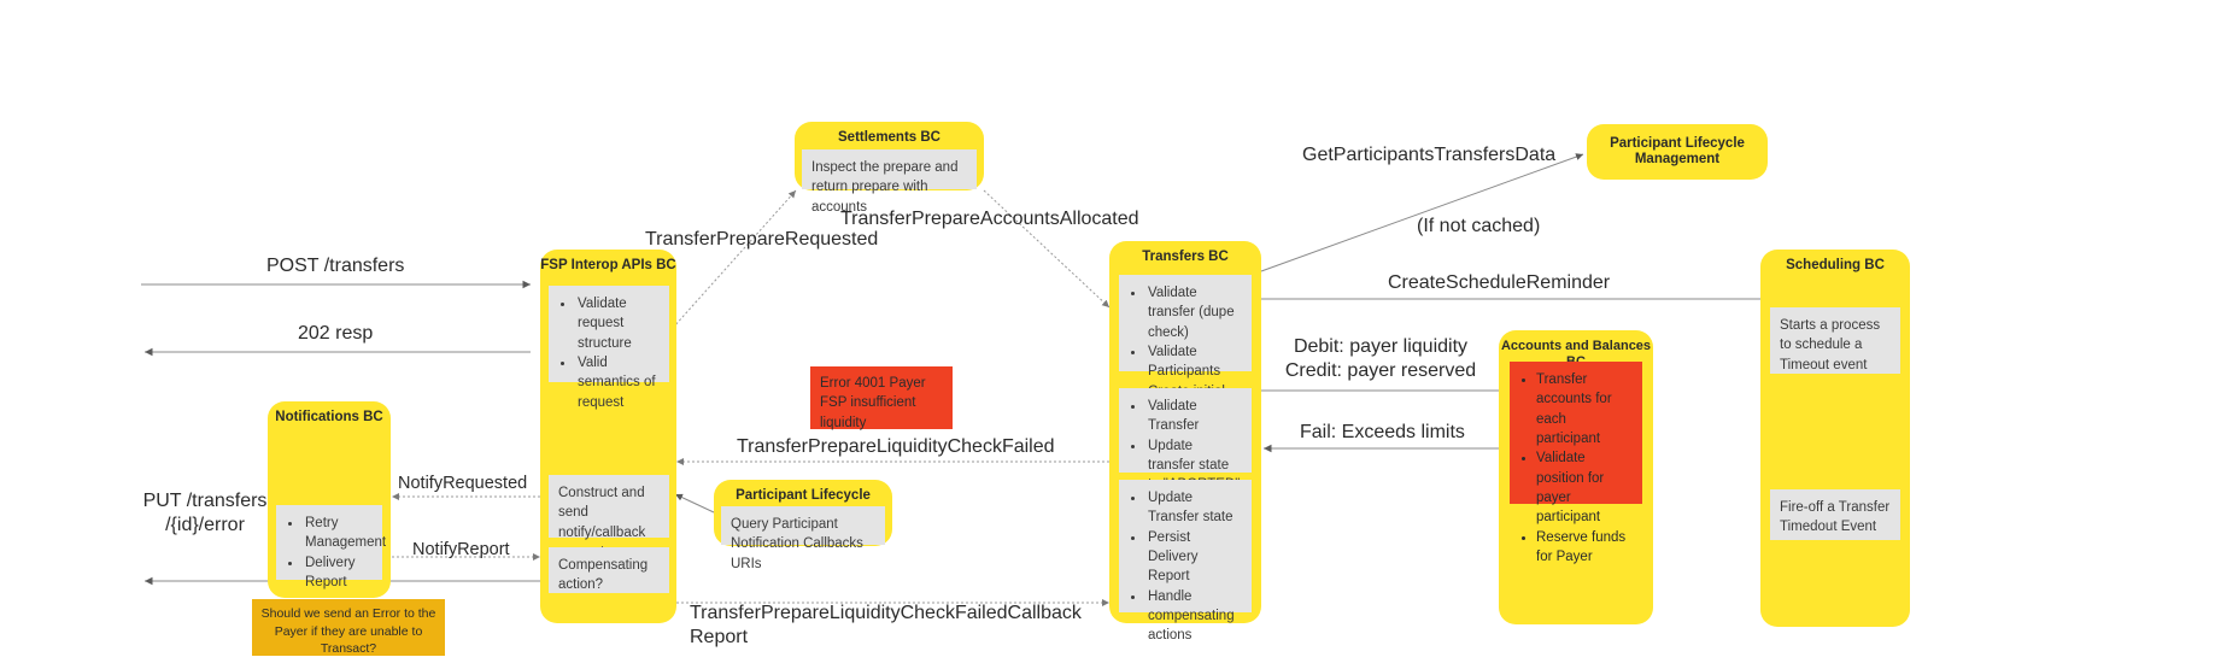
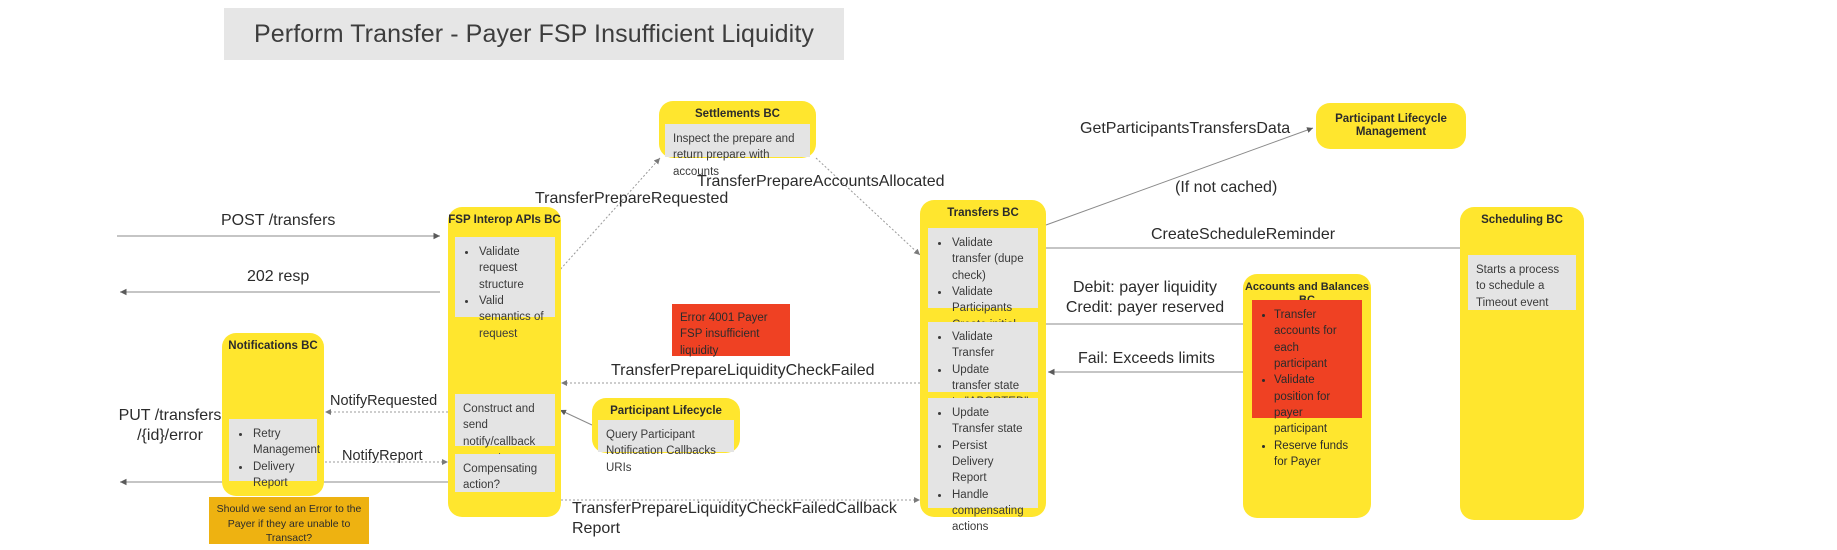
+ Perform Transfer - Payer FSP Insufficient Liquidity
  Settlements BC
  Inspect the prepare and return prepare with accounts
  FSP Interop APIs BC
  Validate request structure
  Valid semantics of request
  Construct and send notify/callback
  Compensating action?
  Transfers BC
  Validate transfer (dupe check)
  Validate Participants
  Validate Transfer
  Update Transfer state
  Persist Delivery Report
  Handle compensating actions
  Accounts and Balances
  Transfer accounts for each participant
  Validate position for payer participant
  Reserve funds for Payer
  Scheduling BC
  Starts a process to schedule a Timeout event
- Fire-off a Transfer Timedout Event
  Notifications BC
  Retry Management
  Delivery Report
  Participant Lifecycle
  Query Participant Notification Callbacks URIs
  Participant Lifecycle Management
  Error 4001 Payer FSP insufficient liquidity
  Should we send an Error to the Payer if they are unable to Transact?
  POST /transfers
  202 resp
  PUT /transfers /{id}/error
  TransferPrepareRequested
  TransferPrepareAccountsAllocated
  GetParticipantsTransfersData
  (If not cached)
  CreateScheduleReminder
  Debit: payer liquidity
  Credit: payer reserved
  Fail: Exceeds limits
  TransferPrepareLiquidityCheckFailed
  NotifyRequested
  NotifyReport
  TransferPrepareLiquidityCheckFailedCallback
  Report
